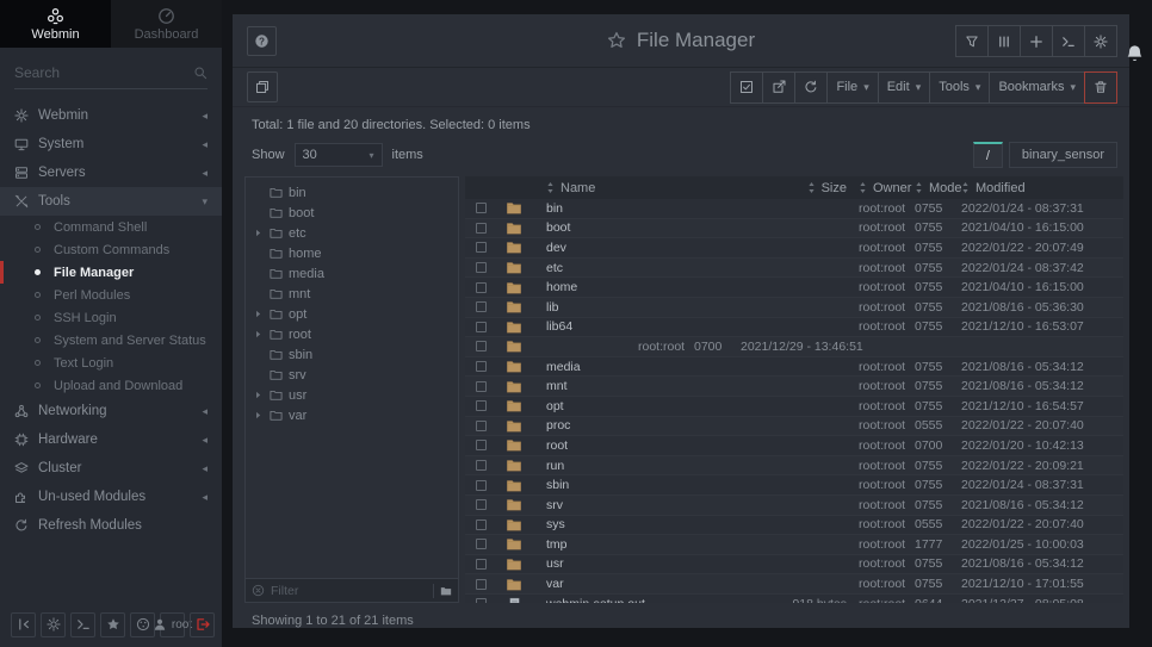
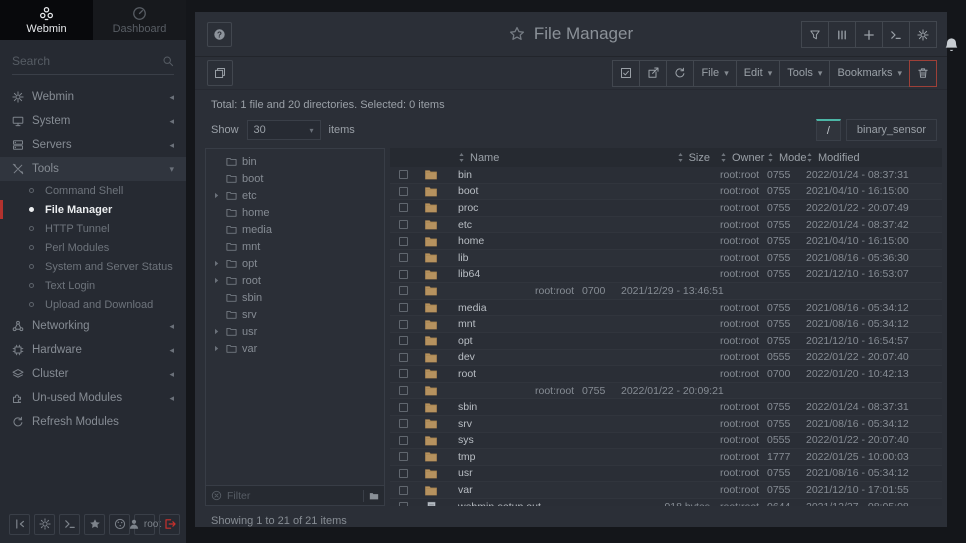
  Webmin
  Dashboard
  Search
  Webmin
  ◂
  System
  ◂
  Servers
  ◂
  Tools
  ▾
  Command Shell
- Custom Commands
  File Manager
+ HTTP Tunnel
  Perl Modules
- SSH Login
  System and Server Status
  Text Login
  Upload and Download
  Networking
  ◂
  Hardware
  ◂
  Cluster
  ◂
  Un-used Modules
  ◂
  Refresh Modules
  root
  ?
  File Manager
  File
  ▾
  Edit
  ▾
  Tools
  ▾
  Bookmarks
  ▾
  Total: 1 file and 20 directories. Selected: 0 items
  Show
  30
  ▾
  items
  /
  binary_sensor
  bin
  boot
  etc
  home
  media
  mnt
  opt
  root
  sbin
  srv
  usr
  var
  Filter
  Name
  Size
  Owner
  Mode
  Modified
  bin
  root:root
  0755
  2022/01/24 - 08:37:31
  boot
  root:root
  0755
  2021/04/10 - 16:15:00
- dev
+ proc
  root:root
  0755
  2022/01/22 - 20:07:49
  etc
  root:root
  0755
  2022/01/24 - 08:37:42
  home
  root:root
  0755
  2021/04/10 - 16:15:00
  lib
  root:root
  0755
  2021/08/16 - 05:36:30
  lib64
  root:root
  0755
  2021/12/10 - 16:53:07
  root:root
  0700
  2021/12/29 - 13:46:51
  media
  root:root
  0755
  2021/08/16 - 05:34:12
  mnt
  root:root
  0755
  2021/08/16 - 05:34:12
  opt
  root:root
  0755
  2021/12/10 - 16:54:57
- proc
+ dev
  root:root
  0555
  2022/01/22 - 20:07:40
  root
  root:root
  0700
  2022/01/20 - 10:42:13
- run
  root:root
  0755
  2022/01/22 - 20:09:21
  sbin
  root:root
  0755
  2022/01/24 - 08:37:31
  srv
  root:root
  0755
  2021/08/16 - 05:34:12
  sys
  root:root
  0555
  2022/01/22 - 20:07:40
  tmp
  root:root
  1777
  2022/01/25 - 10:00:03
  usr
  root:root
  0755
  2021/08/16 - 05:34:12
  var
  root:root
  0755
  2021/12/10 - 17:01:55
  Showing 1 to 21 of 21 items
